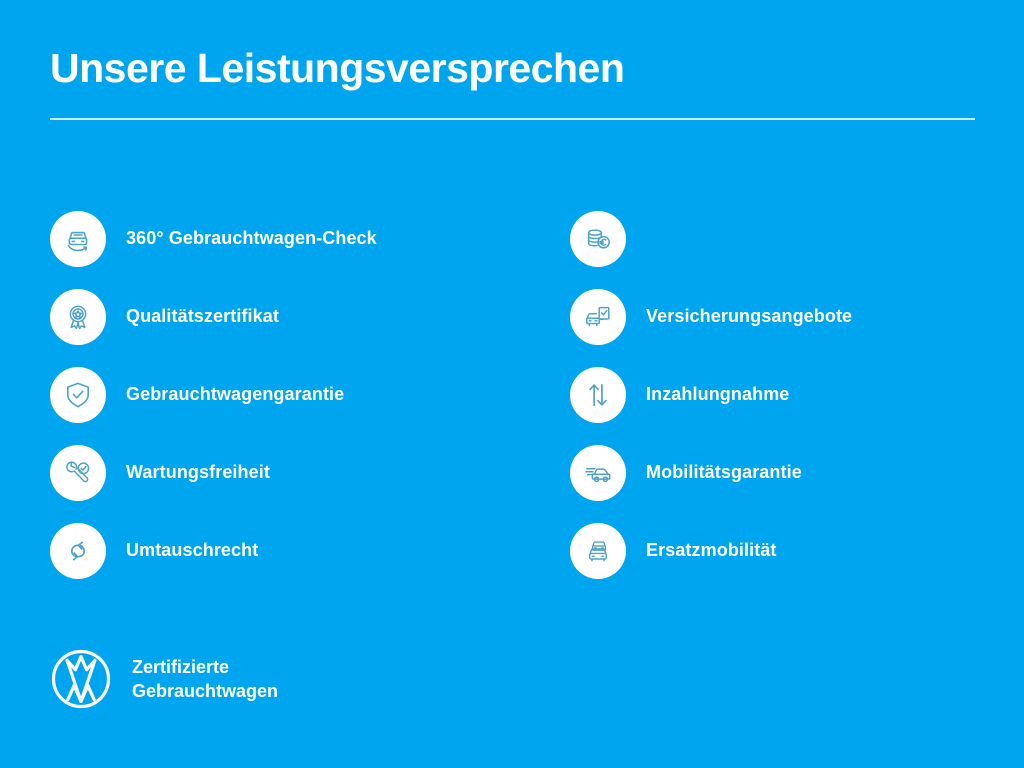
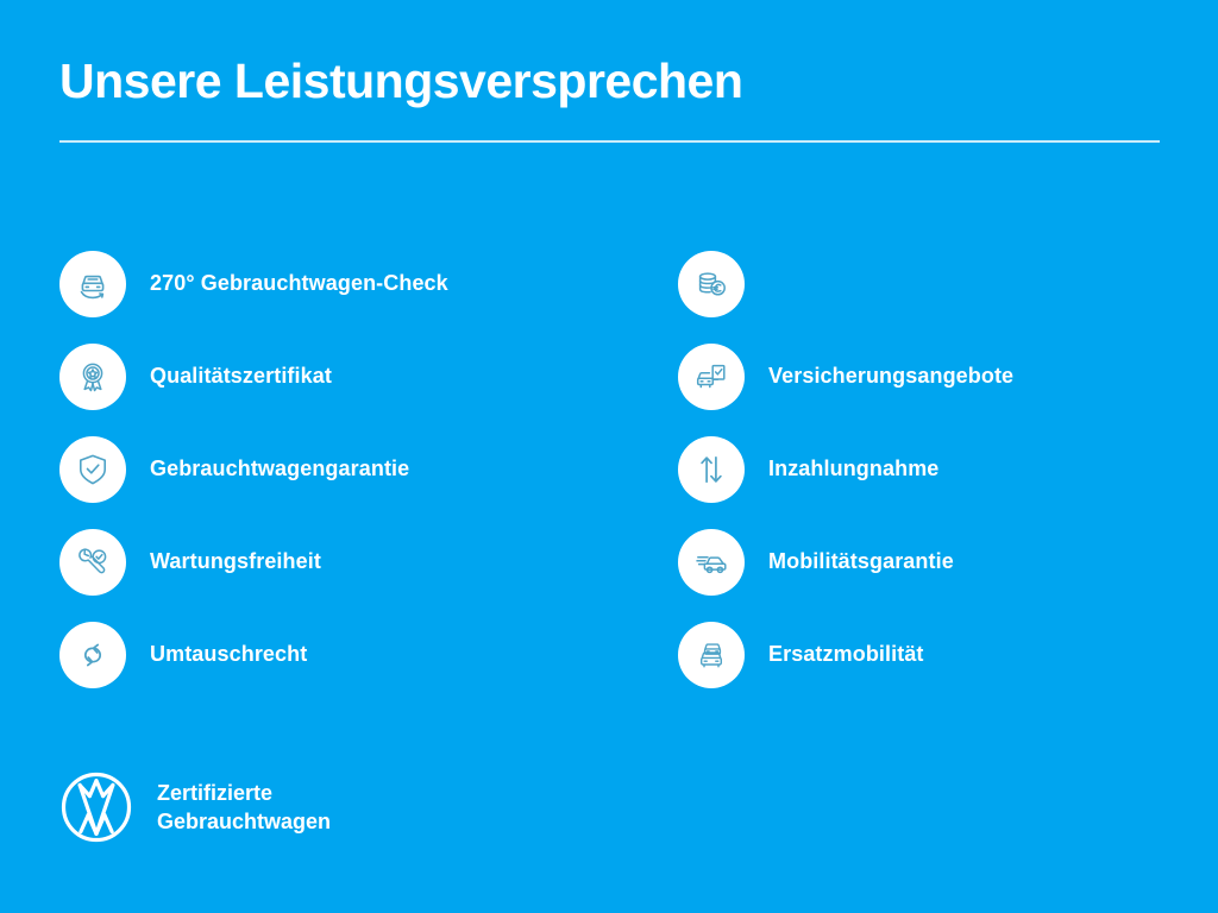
  Unsere Leistungsversprechen
- 360° Gebrauchtwagen-Check
+ 270° Gebrauchtwagen-Check
  Qualitätszertifikat
  Versicherungsangebote
  Gebrauchtwagengarantie
  Inzahlungnahme
  Wartungsfreiheit
  Mobilitätsgarantie
  Umtauschrecht
  Ersatzmobilität
  Zertifizierte
  Gebrauchtwagen
